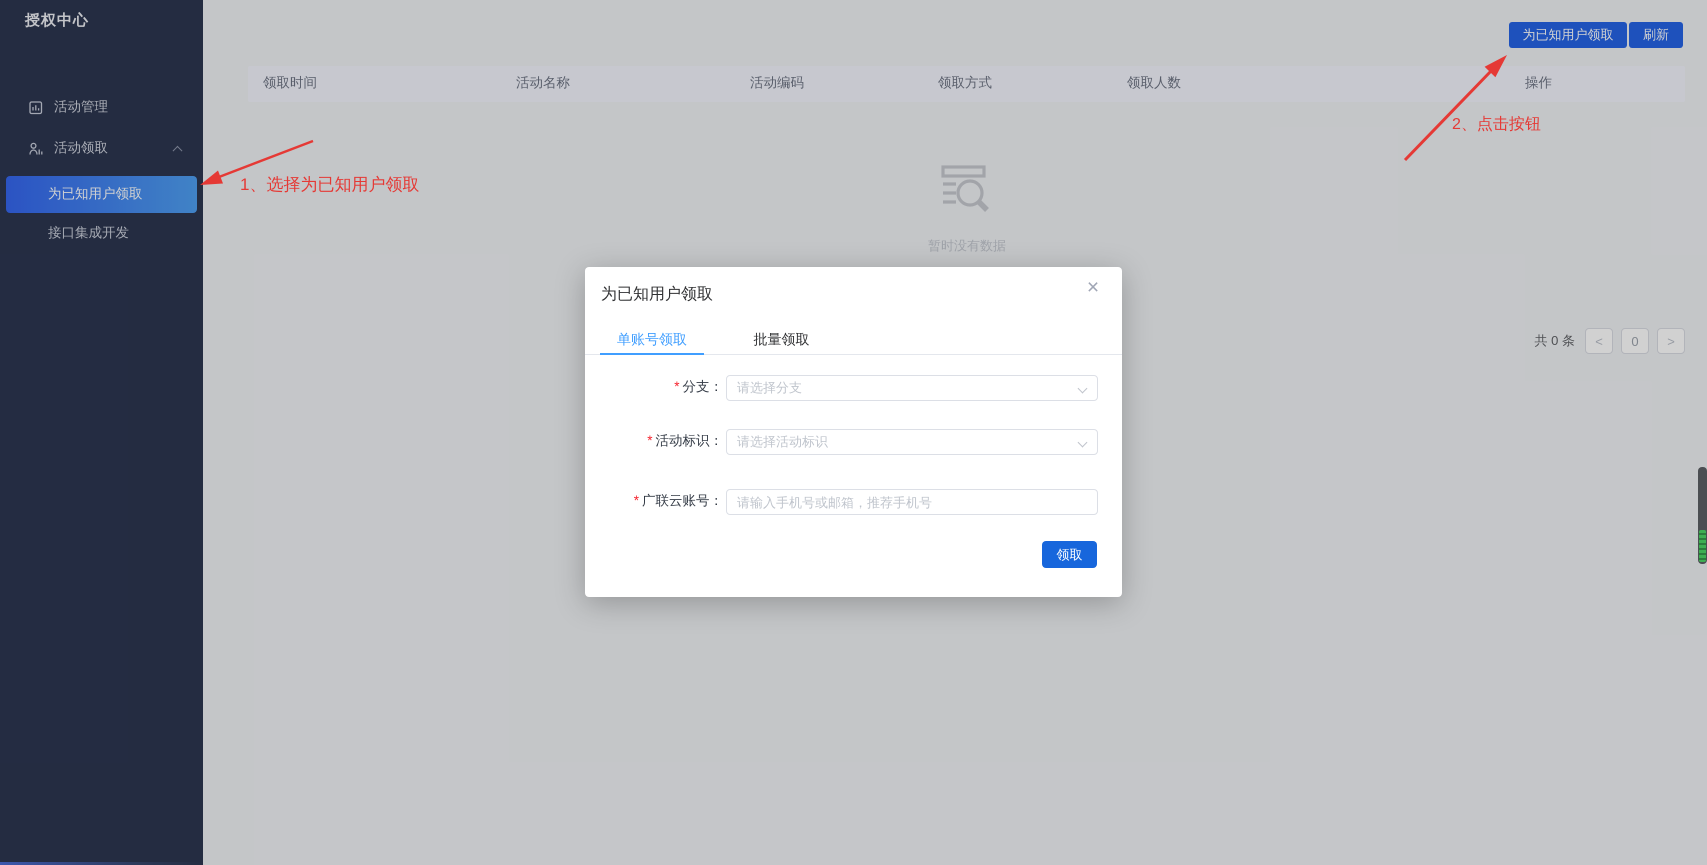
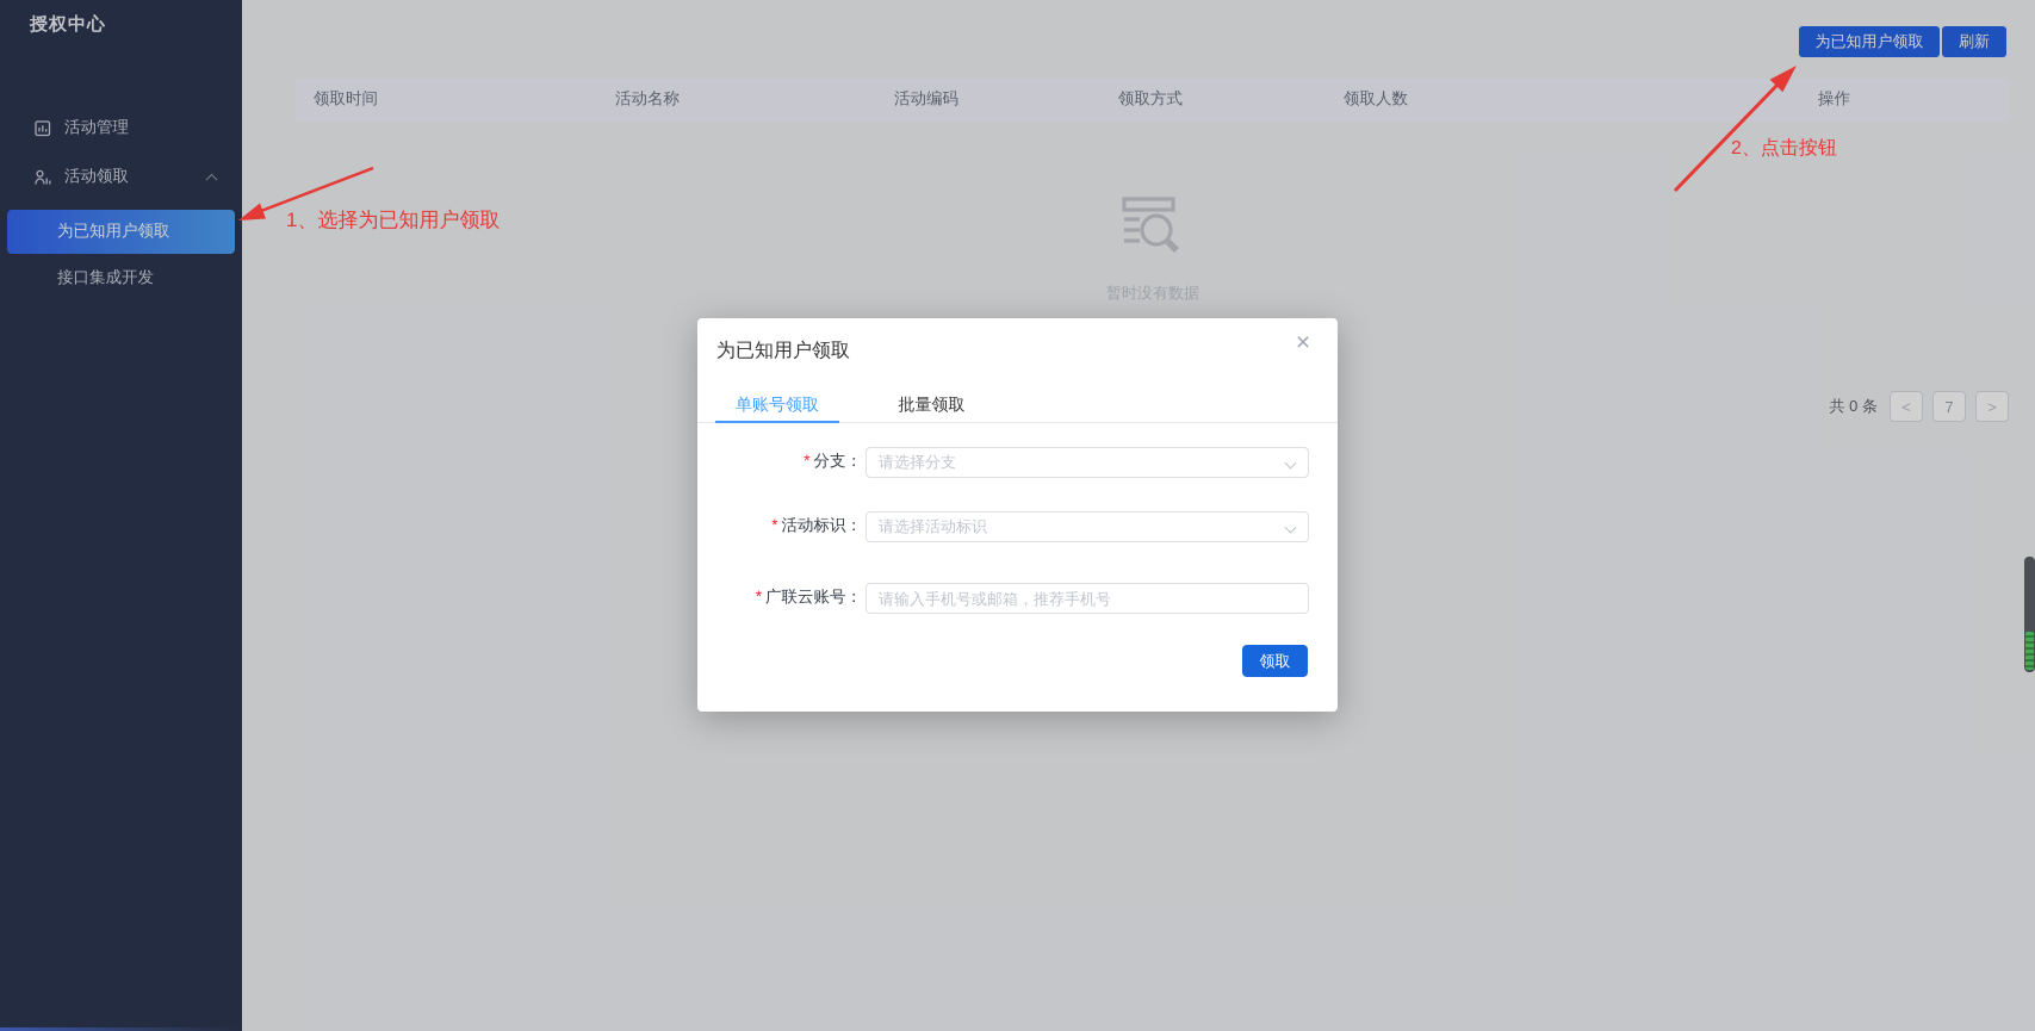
  授权中心
  活动管理
  活动领取
  为已知用户领取
  接口集成开发
  为已知用户领取
  刷新
  领取时间
  活动名称
  活动编码
  领取方式
  领取人数
  操作
  暂时没有数据
  共 0 条
  <
- 0
+ 7
  >
  为已知用户领取
  ×
  单账号领取 批量领取
  * 分支：
  请选择分支
  * 活动标识：
  请选择活动标识
  * 广联云账号：
  请输入手机号或邮箱，推荐手机号
  领取
  1、选择为已知用户领取
  2、点击按钮
